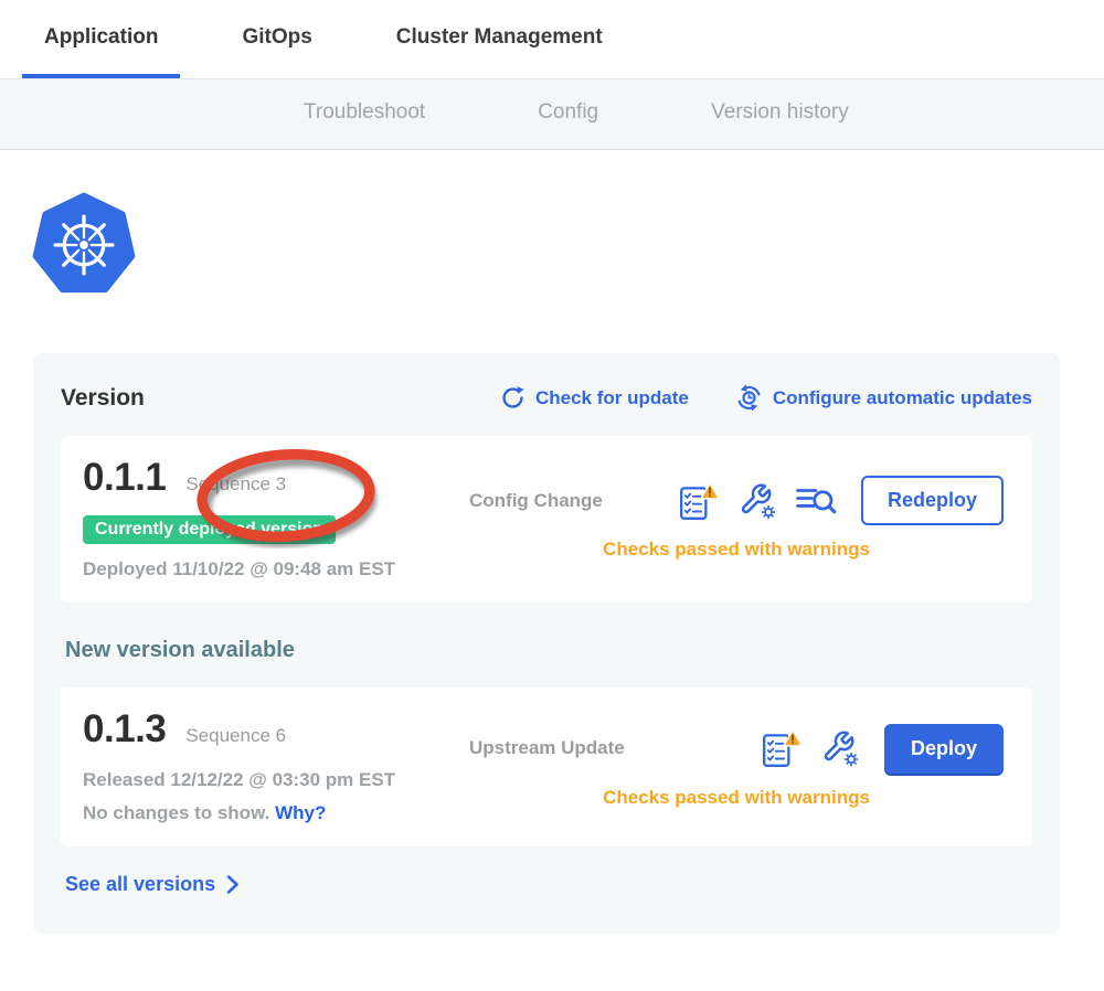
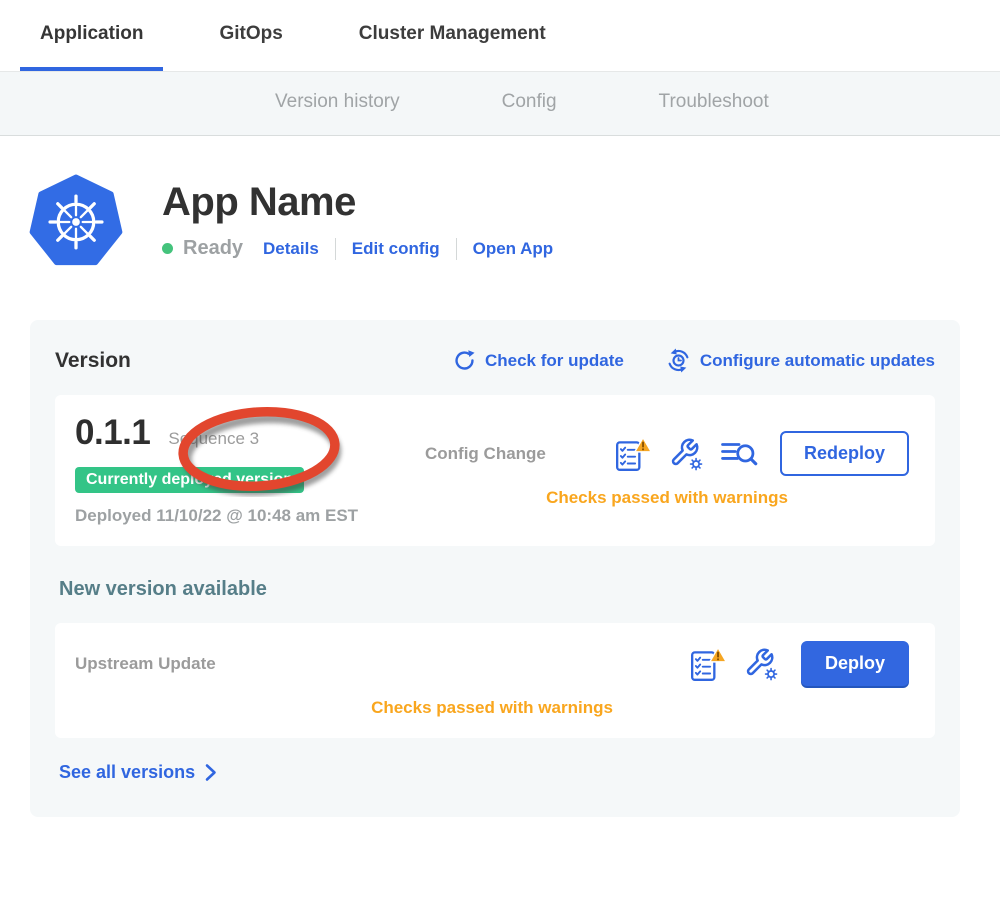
  Application
  GitOps
  Cluster Management
- Troubleshoot
+ Version history
  Config
- Version history
+ Troubleshoot
+ App Name
+ Ready
+ Details
+ Edit config
+ Open App
  Version
  Check for update
  Configure automatic updates
  0.1.1
  Suence 3
  Currently depld versi
- Deployed 11/10/22 @ 09:48 am EST
+ Deployed 11/10/22 @ 10:48 am EST
  Config Change
  Redeploy
  Checks passed with warnings
  New version available
- 0.1.3
- Sequence 6
- Released 12/12/22 @ 03:30 pm EST
- No changes to show. Why?
  Upstream Update
  Deploy
  Checks passed with warnings
  See all versions
